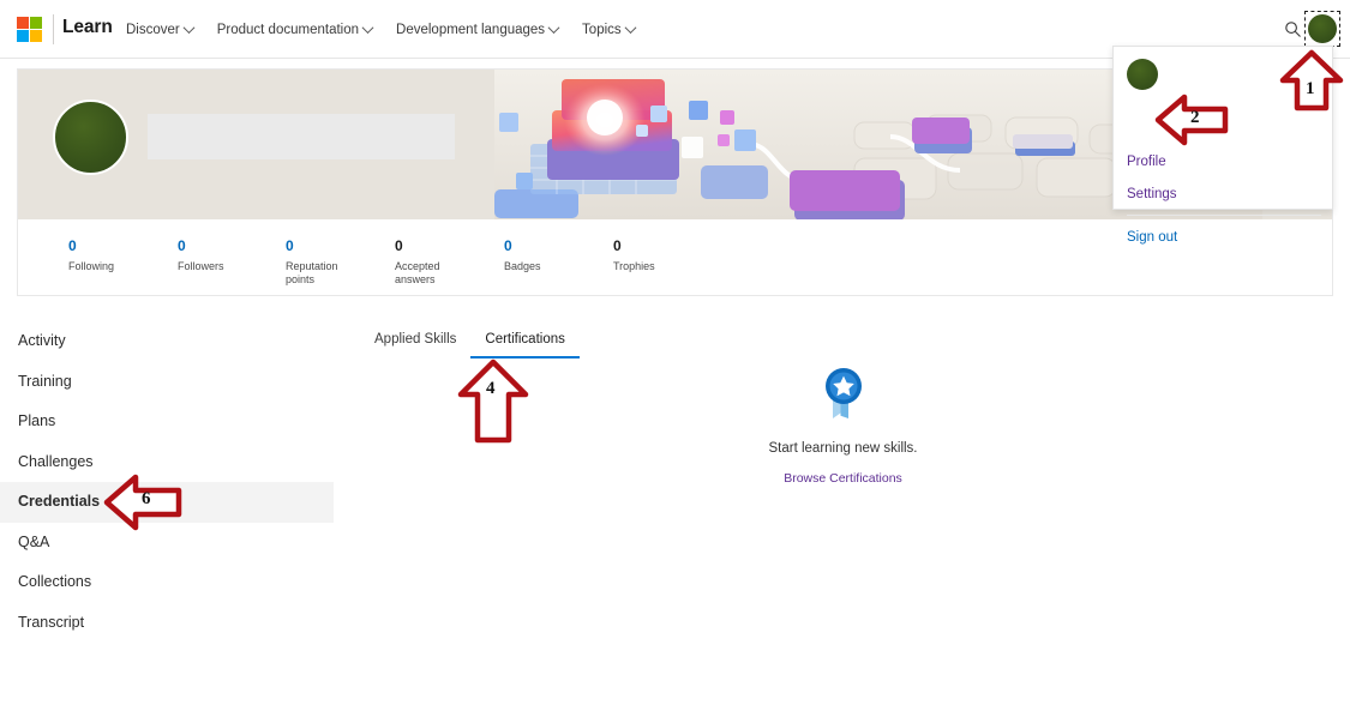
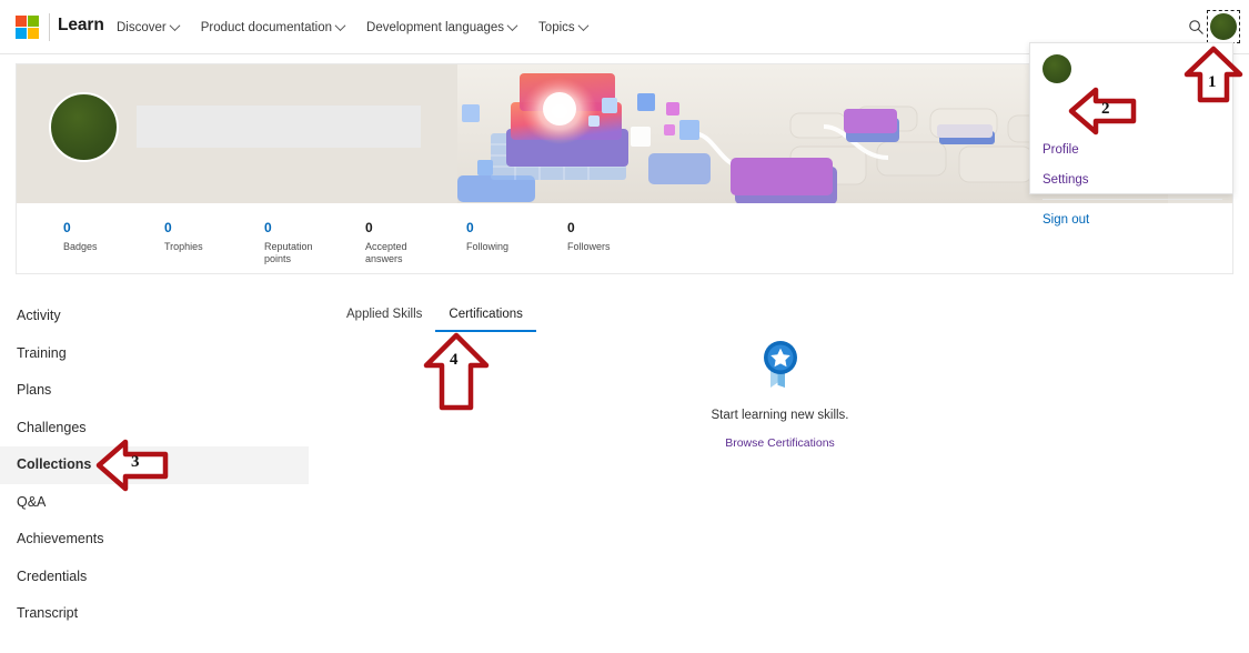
  Learn
  Discover
  Product documentation
  Development languages
  Topics
  Profile
  Settings
  Sign out
  0
- Following
+ Badges
  0
- Followers
+ Trophies
  0
  Reputation points
  0
  Accepted answers
  0
- Badges
+ Following
  0
- Trophies
+ Followers
  Activity
  Training
  Plans
  Challenges
- Credentials
+ Collections
  Q&A
+ Achievements
- Collections
+ Credentials
  Transcript
  Applied Skills
  Certifications
  Start learning new skills.
  Browse Certifications
  1
  2
- 6
+ 3
  4
